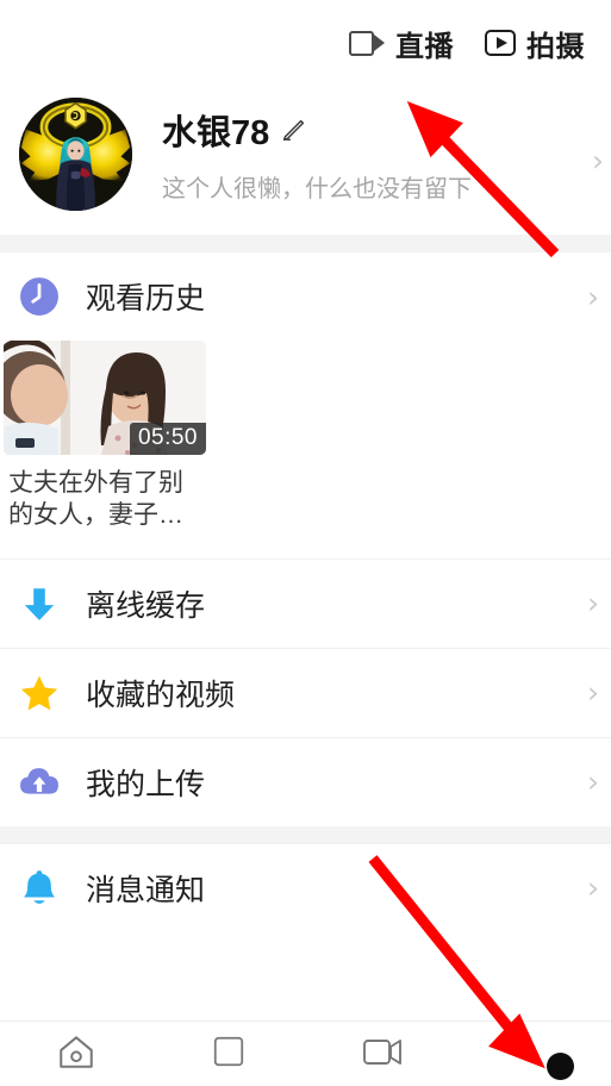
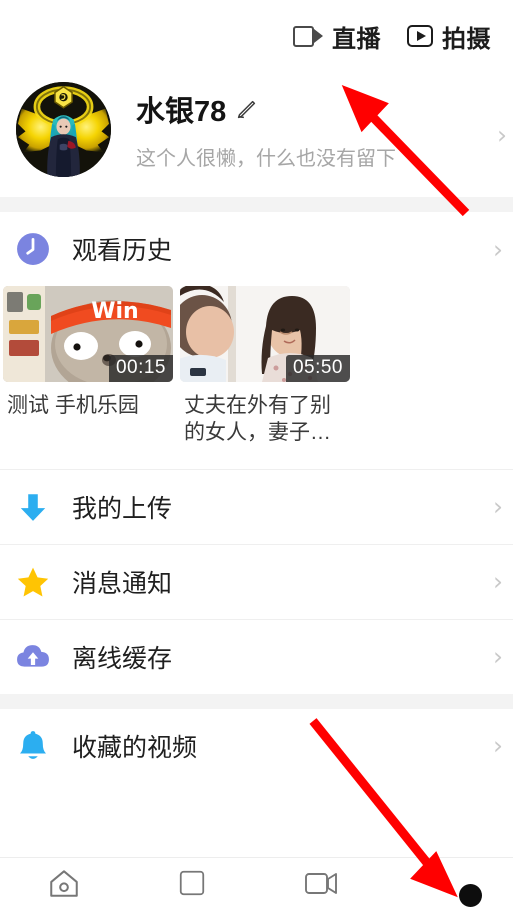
  直播
  拍摄
  水银78
  这个人很懒，什么也没有留下
  ›
  观看历史
  ›
+ Win
+ 00:15
+ 测试 手机乐园
  05:50
  丈夫在外有了别的女人，妻子却
- 离线缓存
+ 我的上传
  ›
- 收藏的视频
+ 消息通知
  ›
- 我的上传
+ 离线缓存
  ›
- 消息通知
+ 收藏的视频
  ›
